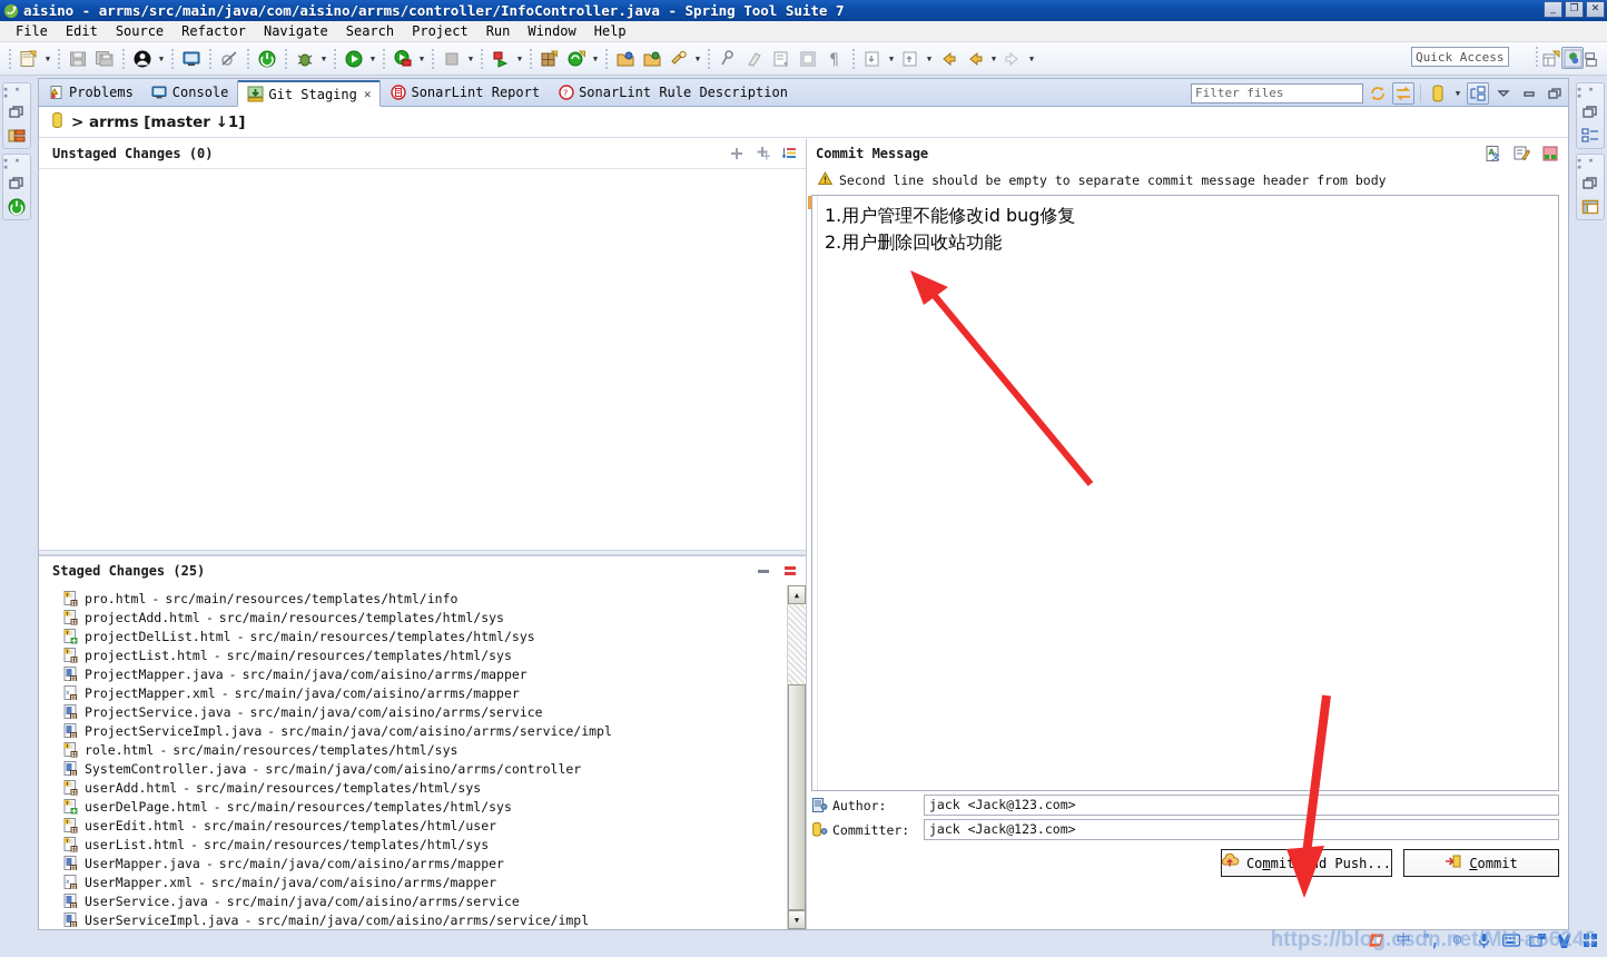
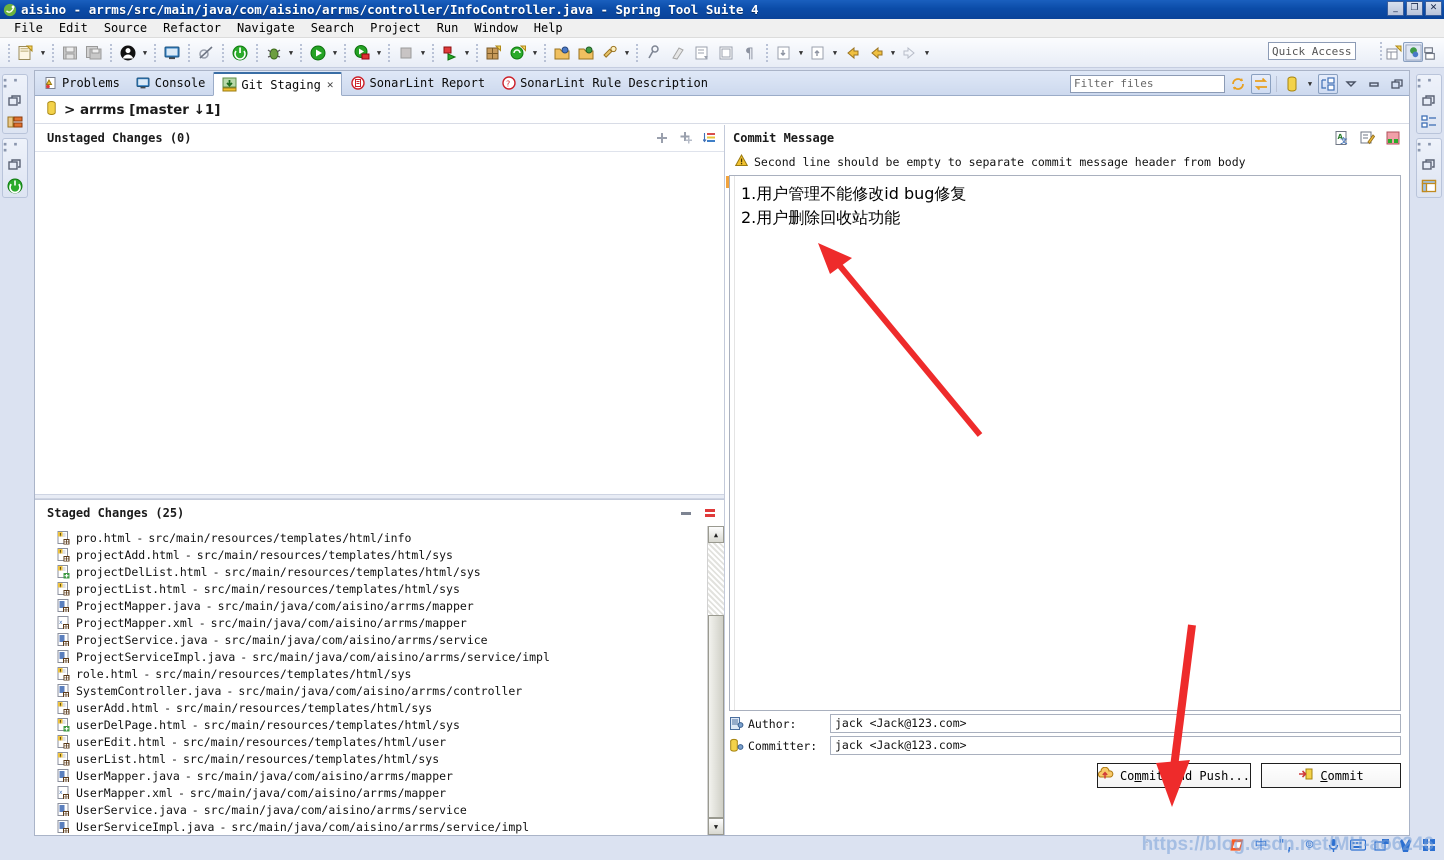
- aisino - arrms/src/main/java/com/aisino/arrms/controller/InfoController.java - Spring Tool Suite 7
+ aisino - arrms/src/main/java/com/aisino/arrms/controller/InfoController.java - Spring Tool Suite 4
  _
  ❐
  ✕
  File
  Edit
  Source
  Refactor
  Navigate
  Search
  Project
  Run
  Window
  Help
  ▼
  ▼
  ▼
  ▼
  ▼
  ▼
  ▼
  ▼
  ▼
  ¶
  ▼
  ▼
  ▼
  ▼
  Quick Access
  ▪ ▪ ▪
  ▪ ▪ ▪
  ▪ ▪ ▪
  ▪ ▪ ▪
  Problems
  Console
  Git Staging
  ✕
  SonarLint Report
  ?
  SonarLint Rule Description
  Filter files
  ▼
  > arrms [master ↓1]
  Unstaged Changes (0)
  Staged Changes (25)
  pro.html
  -
  src/main/resources/templates/html/info
  projectAdd.html
  -
  src/main/resources/templates/html/sys
  projectDelList.html
  -
  src/main/resources/templates/html/sys
  projectList.html
  -
  src/main/resources/templates/html/sys
  ProjectMapper.java
  -
  src/main/java/com/aisino/arrms/mapper
  ProjectMapper.xml
  -
  src/main/java/com/aisino/arrms/mapper
  ProjectService.java
  -
  src/main/java/com/aisino/arrms/service
  ProjectServiceImpl.java
  -
  src/main/java/com/aisino/arrms/service/impl
  role.html
  -
  src/main/resources/templates/html/sys
  SystemController.java
  -
  src/main/java/com/aisino/arrms/controller
  userAdd.html
  -
  src/main/resources/templates/html/sys
  userDelPage.html
  -
  src/main/resources/templates/html/sys
  userEdit.html
  -
  src/main/resources/templates/html/user
  userList.html
  -
  src/main/resources/templates/html/sys
  UserMapper.java
  -
  src/main/java/com/aisino/arrms/mapper
  UserMapper.xml
  -
  src/main/java/com/aisino/arrms/mapper
  UserService.java
  -
  src/main/java/com/aisino/arrms/service
  UserServiceImpl.java
  -
  src/main/java/com/aisino/arrms/service/impl
  ▲
  ▼
  Commit Message
  A
  文
  Second line should be empty to separate commit message header from body
  1.用户管理不能修改id bug修复
  2.用户删除回收站功能
  Author:
  jack <Jack@123.com>
  Committer:
  jack <Jack@123.com>
  Commitd Push...
  Commit
  ⋮
  中
  "̦,
  ☺
  https://blog.csdn.net/MH-ao6246
